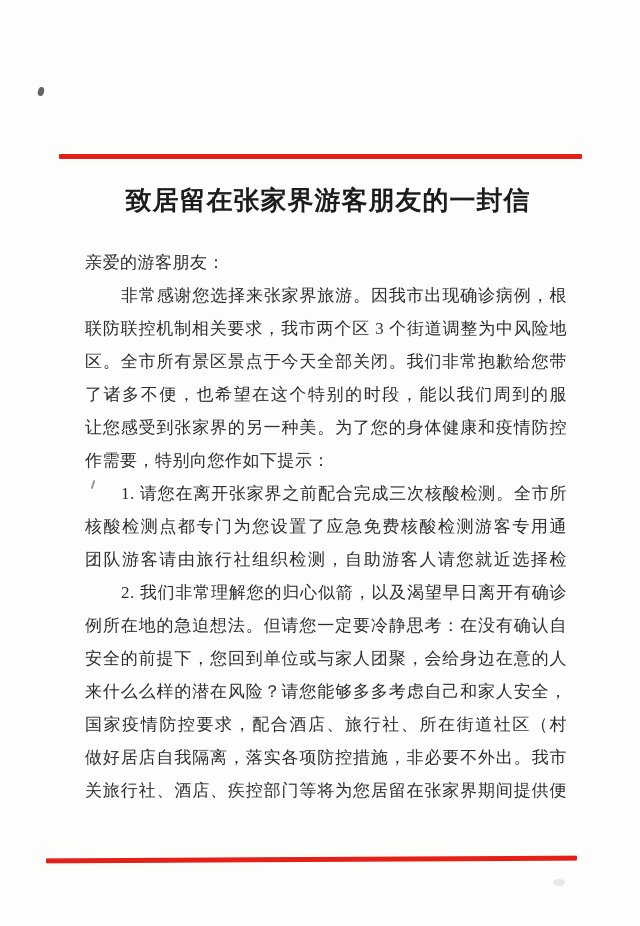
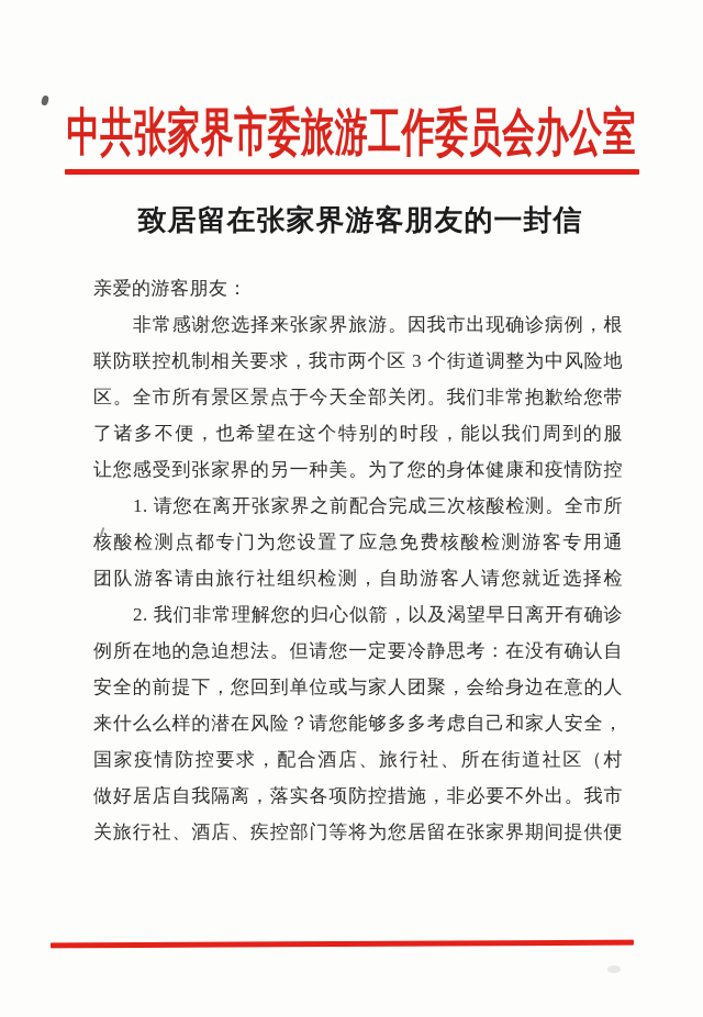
+ 中共张家界市委旅游工作委员会办公室
  致居留在张家界游客朋友的一封信
  亲爱的游客朋友：
  非常感谢您选择来张家界旅游。因我市出现确诊病例，根
  联防联控机制相关要求，我市两个区 3 个街道调整为中风险地
  区。全市所有景区景点于今天全部关闭。我们非常抱歉给您带
  了诸多不便，也希望在这个特别的时段，能以我们周到的服
  让您感受到张家界的另一种美。为了您的身体健康和疫情防控
- 作需要，特别向您作如下提示：
  1. 请您在离开张家界之前配合完成三次核酸检测。全市所
  核酸检测点都专门为您设置了应急免费核酸检测游客专用通
  团队游客请由旅行社组织检测，自助游客人请您就近选择检
  2. 我们非常理解您的归心似箭，以及渴望早日离开有确诊
  例所在地的急迫想法。但请您一定要冷静思考：在没有确认自
  安全的前提下，您回到单位或与家人团聚，会给身边在意的人
  来什么么样的潜在风险？请您能够多多考虑自己和家人安全，
  国家疫情防控要求，配合酒店、旅行社、所在街道社区（村
  做好居店自我隔离，落实各项防控措施，非必要不外出。我市
  关旅行社、酒店、疾控部门等将为您居留在张家界期间提供便
